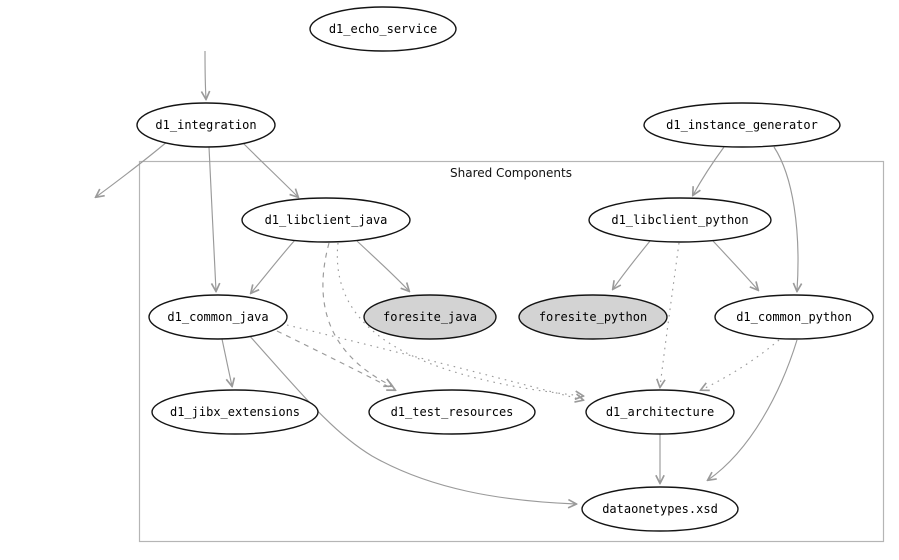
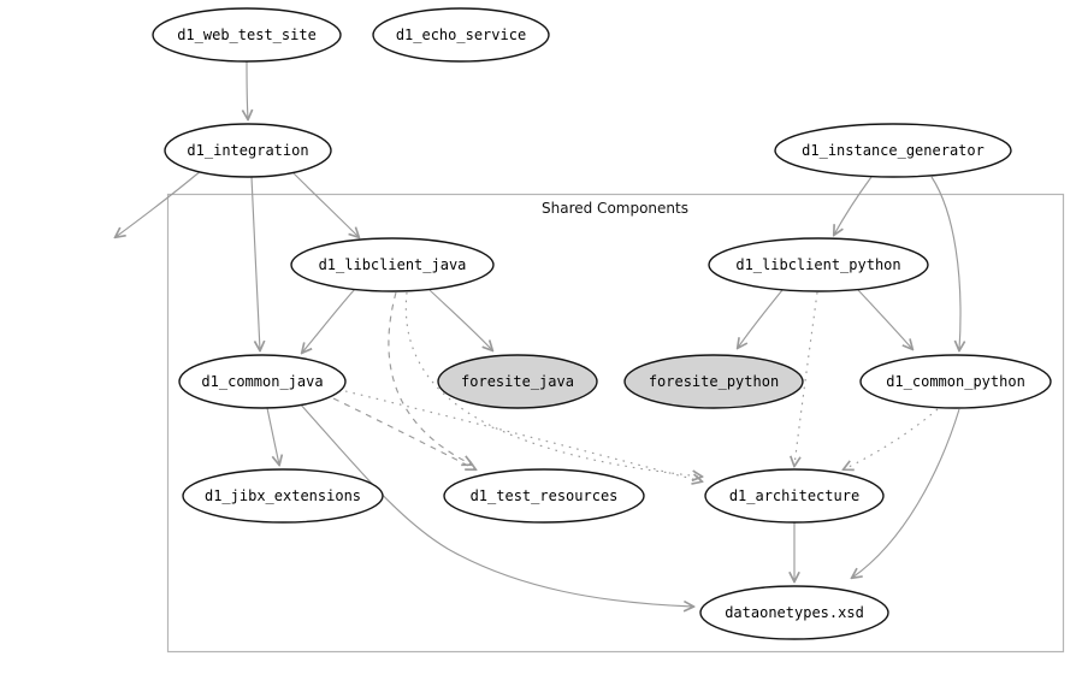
  Shared Components
+ d1_web_test_site
  d1_echo_service
  d1_integration
  d1_instance_generator
  d1_libclient_java
  d1_libclient_python
  d1_common_java
  foresite_java
  foresite_python
  d1_common_python
  d1_jibx_extensions
  d1_test_resources
  d1_architecture
  dataonetypes.xsd
